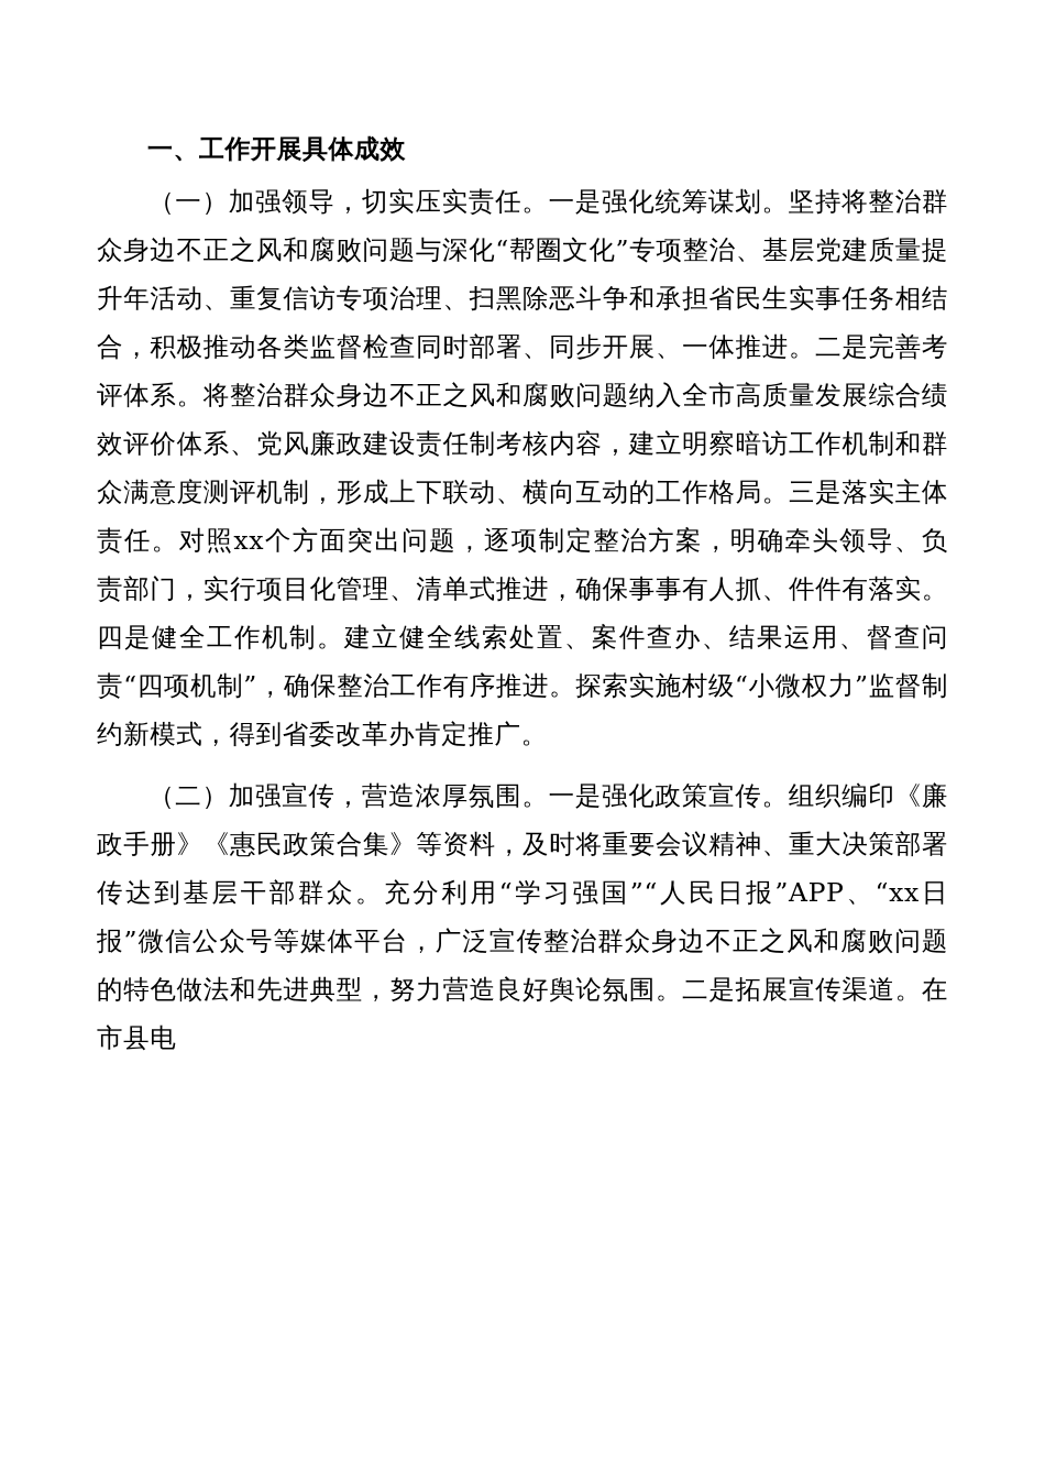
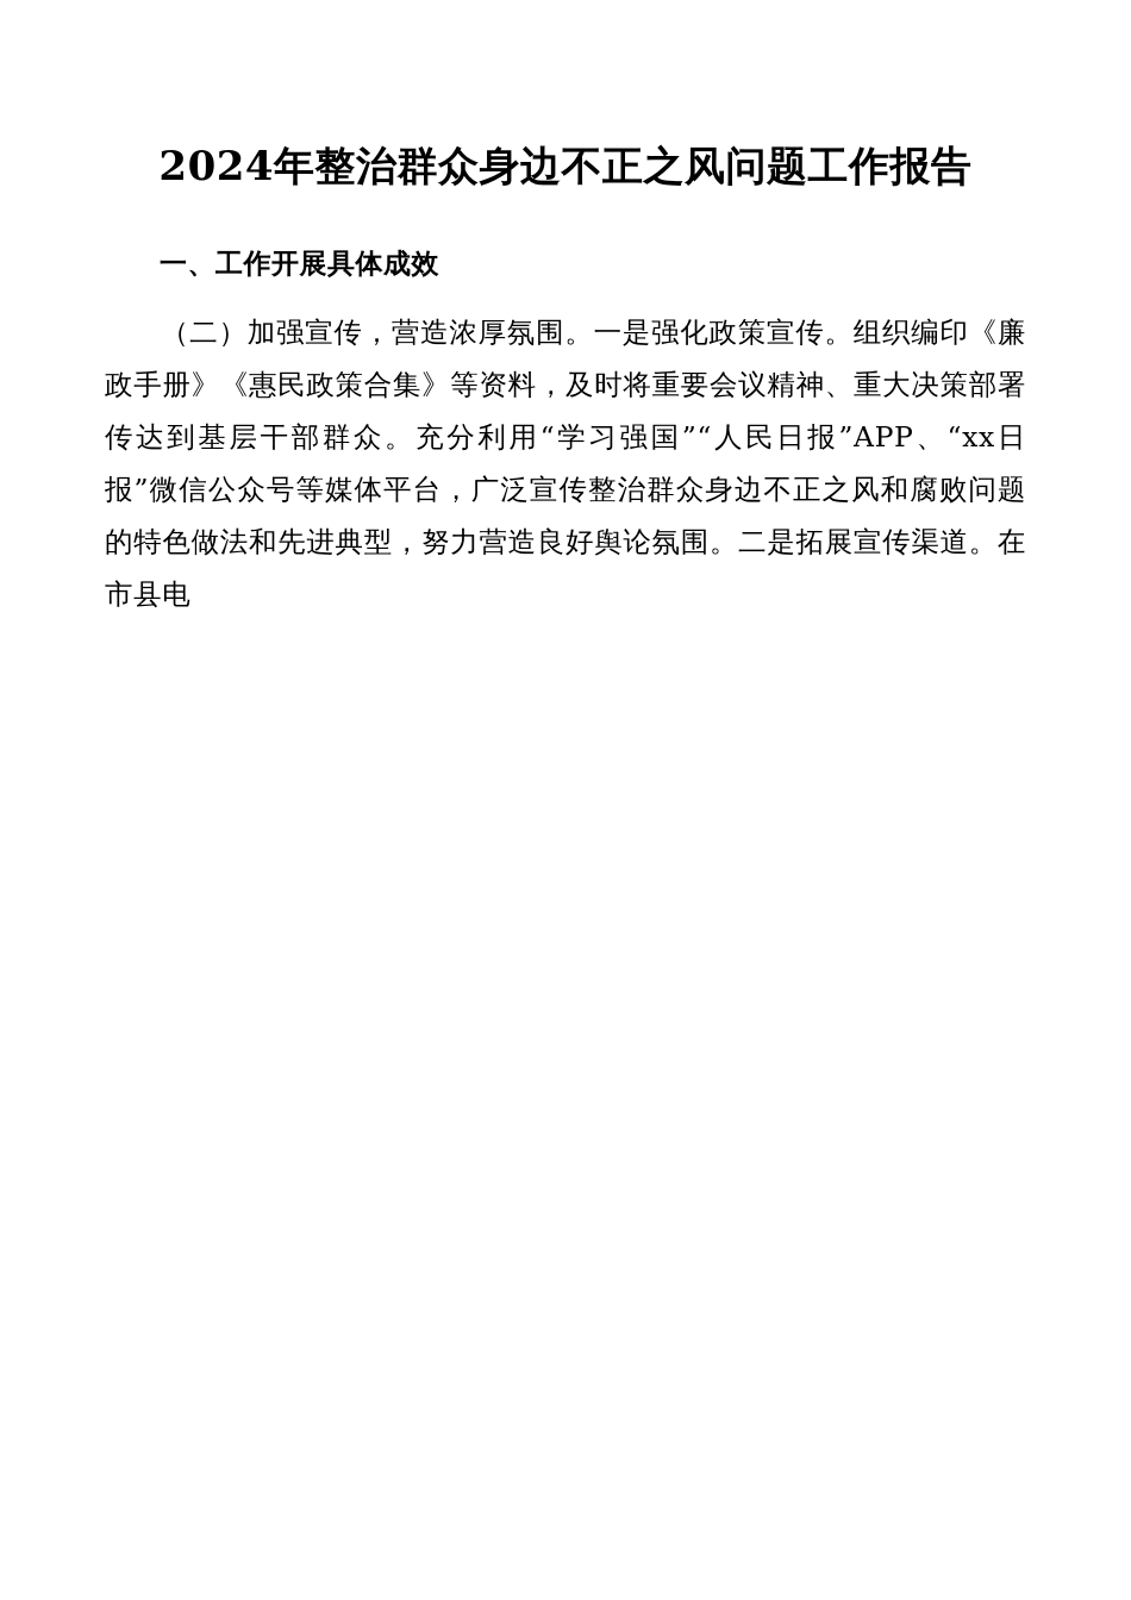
+ 2024年整治群众身边不正之风问题工作报告
  一、工作开展具体成效
- （一）加强领导，切实压实责任。一是强化统筹谋划。坚持将整治群众身边不正之风和腐败问题与深化“帮圈文化”专项整治、基层党建质量提升年活动、重复信访专项治理、扫黑除恶斗争和承担省民生实事任务相结合，积极推动各类监督检查同时部署、同步开展、一体推进。二是完善考评体系。将整治群众身边不正之风和腐败问题纳入全市高质量发展综合绩效评价体系、党风廉政建设责任制考核内容，建立明察暗访工作机制和群众满意度测评机制，形成上下联动、横向互动的工作格局。三是落实主体责任。对照xx个方面突出问题，逐项制定整治方案，明确牵头领导、负责部门，实行项目化管理、清单式推进，确保事事有人抓、件件有落实。四是健全工作机制。建立健全线索处置、案件查办、结果运用、督查问责“四项机制”，确保整治工作有序推进。探索实施村级“小微权力”监督制约新模式，得到省委改革办肯定推广。
  （二）加强宣传，营造浓厚氛围。一是强化政策宣传。组织编印《廉政手册》《惠民政策合集》等资料，及时将重要会议精神、重大决策部署传达到基层干部群众。充分利用“学习强国”“人民日报”APP、“xx日报”微信公众号等媒体平台，广泛宣传整治群众身边不正之风和腐败问题的特色做法和先进典型，努力营造良好舆论氛围。二是拓展宣传渠道。在市县电
